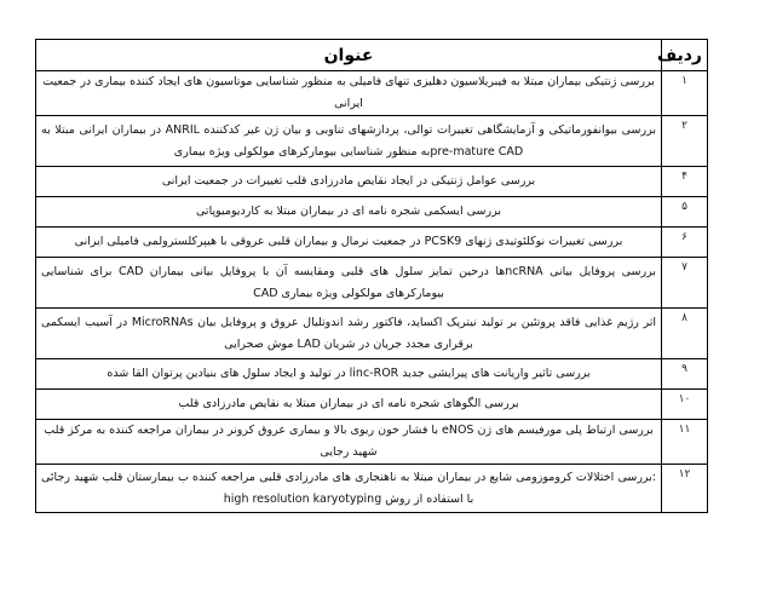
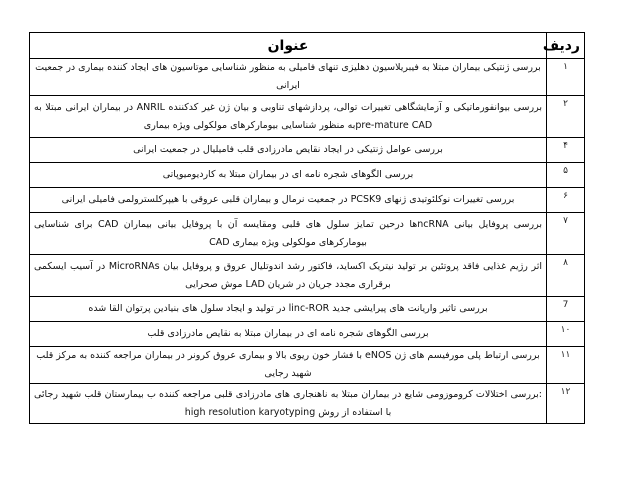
  ردیف	عنوان
  ۱	بررسی ژنتیکی بیماران مبتلا به فیبریلاسیون دهلیزی تنهای فامیلی به منظور شناسایی موتاسیون های ایجاد کننده بیماری در جمعیت ایرانی
  ۲	بررسی بیوانفورماتیکی و آزمایشگاهی تغییرات توالی، پردازشهای تناوبی و بیان ژن غیر کدکننده ANRIL در بیماران ایرانی مبتلا به pre-mature CADبه منظور شناسایی بیومارکرهای مولکولی ویژه بیماری
- ۴	بررسی عوامل ژنتیکی در ایجاد نقایص مادرزادی قلب تغییرات در جمعیت ایرانی
+ ۴	بررسی عوامل ژنتیکی در ایجاد نقایص مادرزادی قلب فامیلیال در جمعیت ایرانی
- ۵	بررسی ایسکمی شجره نامه ای در بیماران مبتلا به کاردیومیوپاتی
+ ۵	بررسی الگوهای شجره نامه ای در بیماران مبتلا به کاردیومیوپاتی
  ۶	بررسی تغییرات نوکلئوتیدی ژنهای PCSK9 در جمعیت نرمال و بیماران قلبی عروقی با هیپرکلسترولمی فامیلی ایرانی
  ۷	بررسی پروفایل بیانی ncRNAها درحین تمایز سلول های قلبی ومقایسه آن با پروفایل بیانی بیماران CAD برای شناسایی بیومارکرهای مولکولی ویژه بیماری CAD
  ۸	اثر رژیم غذایی فاقد پروتئین بر تولید نیتریک اکساید، فاکتور رشد اندوتلیال عروق و پروفایل بیان MicroRNAs در آسیب ایسکمی برقراری مجدد جریان در شریان LAD موش صحرایی
- ۹	بررسی تاثیر واریانت های پیرایشی جدید linc-ROR در تولید و ایجاد سلول های بنیادین پرتوان القا شده
+ 7	بررسی تاثیر واریانت های پیرایشی جدید linc-ROR در تولید و ایجاد سلول های بنیادین پرتوان القا شده
  ۱۰	بررسی الگوهای شجره نامه ای در بیماران مبتلا به نقایص مادرزادی قلب
  ۱۱	بررسی ارتباط پلی مورفیسم های ژن eNOS با فشار خون ریوی بالا و بیماری عروق کرونر در بیماران مراجعه کننده به مرکز قلب شهید رجایی
  ۱۲	:بررسی اختلالات کروموزومی شایع در بیماران مبتلا به ناهنجاری های مادرزادی قلبی مراجعه کننده ب بیمارستان قلب شهید رجائی با استفاده از روش high resolution karyotyping
